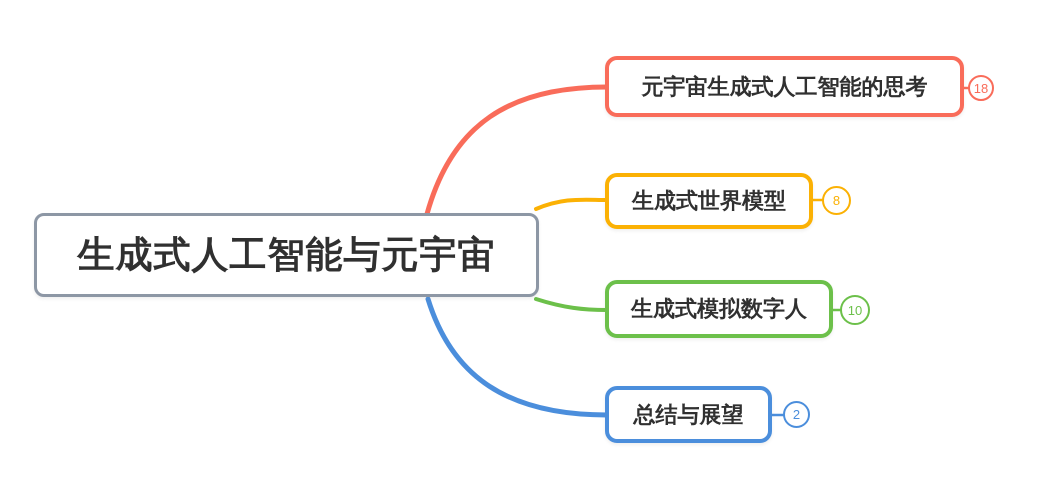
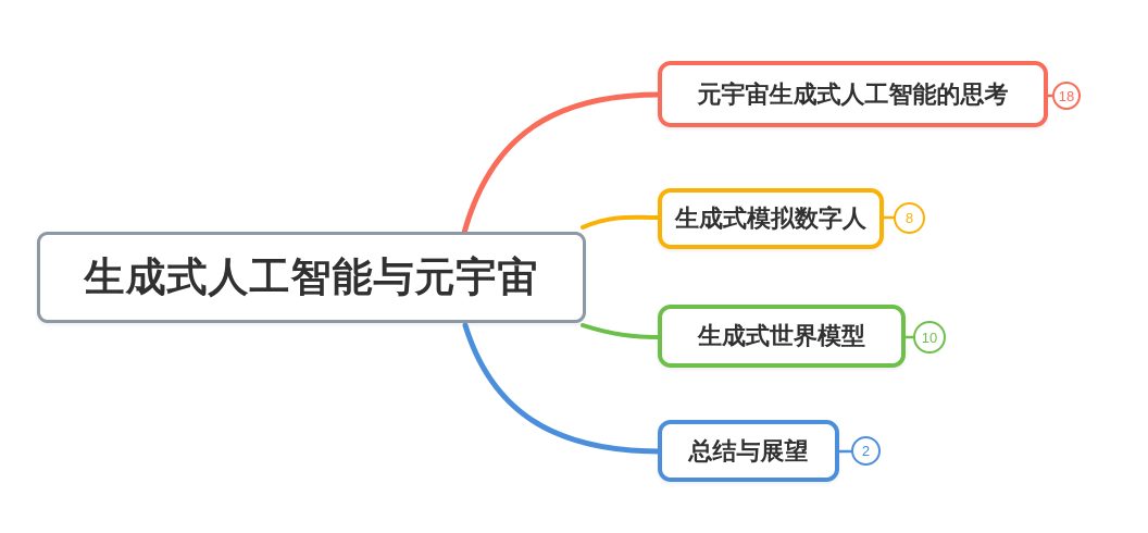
  生成式人工智能与元宇宙
  元宇宙生成式人工智能的思考
  18
- 生成式世界模型
+ 生成式模拟数字人
  8
- 生成式模拟数字人
+ 生成式世界模型
  10
  总结与展望
  2
